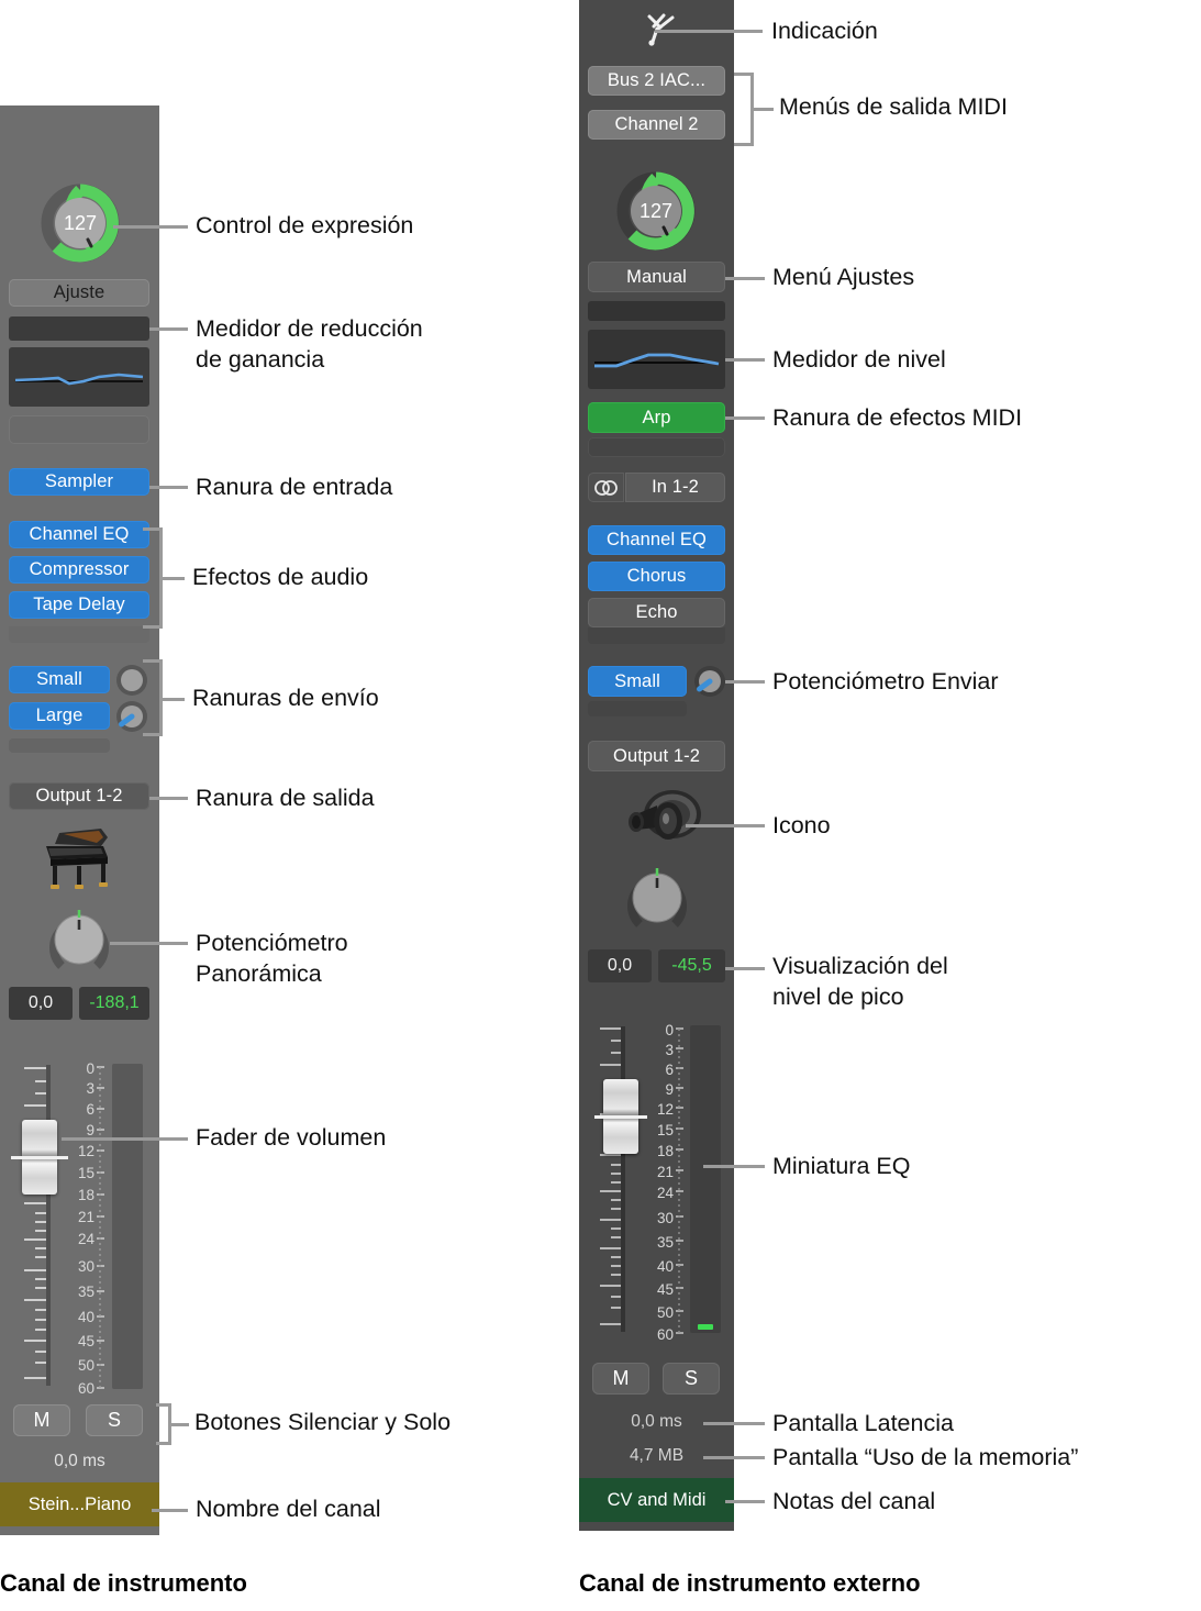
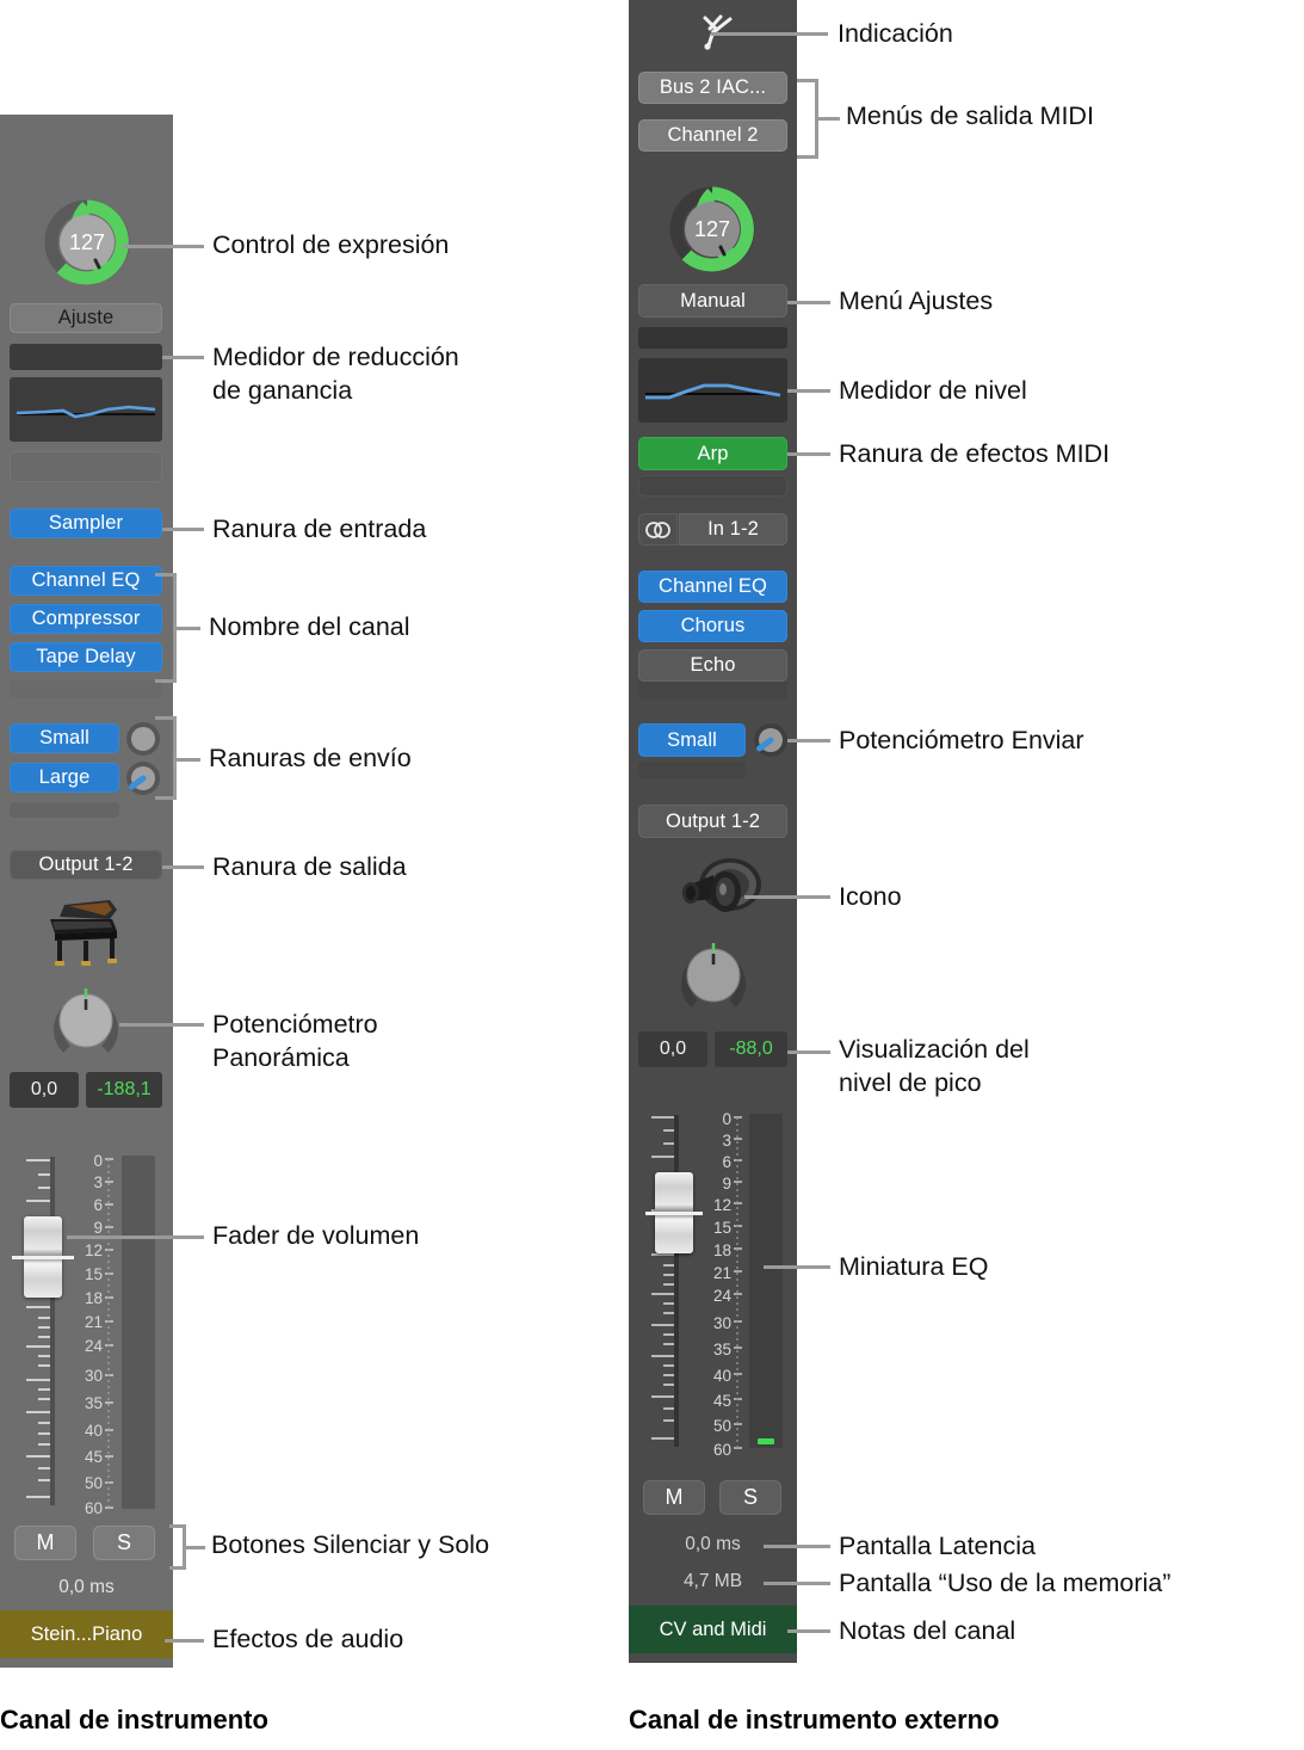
  127
  Ajuste
  Sampler
  Channel EQ
  Compressor
  Tape Delay
  Small
  Large
  Output 1-2
  0,0
  -188,1
  0
  3
  6
  9
  12
  15
  18
  21
  24
  30
  35
  40
  45
  50
  60
  M
  S
  0,0 ms
  Stein...Piano
  Bus 2 IAC...
  Channel 2
  127
  Manual
  Arp
  In 1-2
  Channel EQ
  Chorus
  Echo
  Small
  Output 1-2
  0,0
- -45,5
+ -88,0
  0
  3
  6
  9
  12
  15
  18
  21
  24
  30
  35
  40
  45
  50
  60
  M
  S
  0,0 ms
  4,7 MB
  CV and Midi
  Control de expresión
  Medidor de reducción
  de ganancia
  Ranura de entrada
- Efectos de audio
+ Nombre del canal
  Ranuras de envío
  Ranura de salida
  Potenciómetro
  Panorámica
  Fader de volumen
  Botones Silenciar y Solo
- Nombre del canal
+ Efectos de audio
  Indicación
  Menús de salida MIDI
  Menú Ajustes
  Medidor de nivel
  Ranura de efectos MIDI
  Potenciómetro Enviar
  Icono
  Visualización del
  nivel de pico
  Miniatura EQ
  Pantalla Latencia
  Pantalla “Uso de la memoria”
  Notas del canal
  Canal de instrumento
  Canal de instrumento externo
